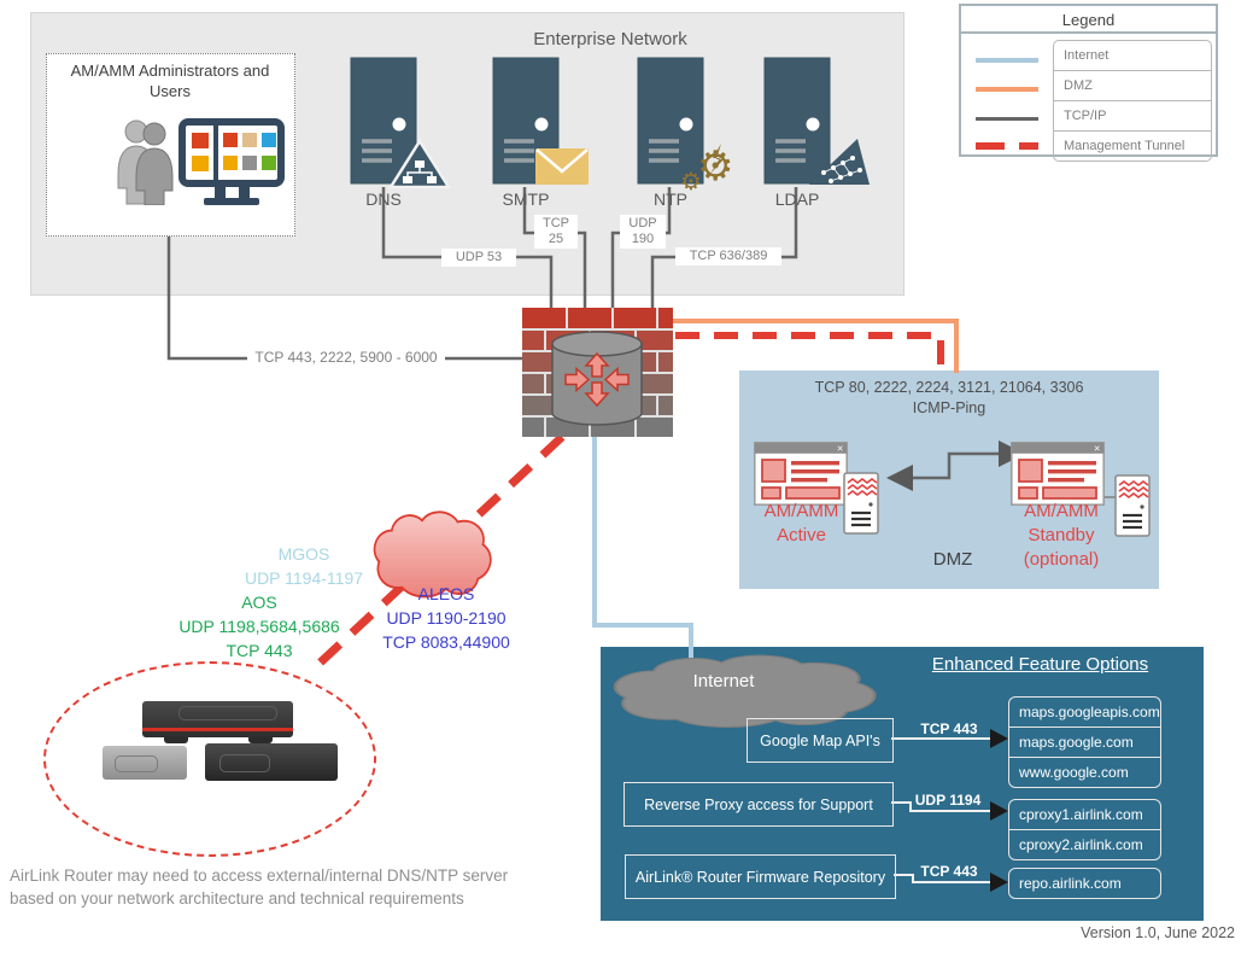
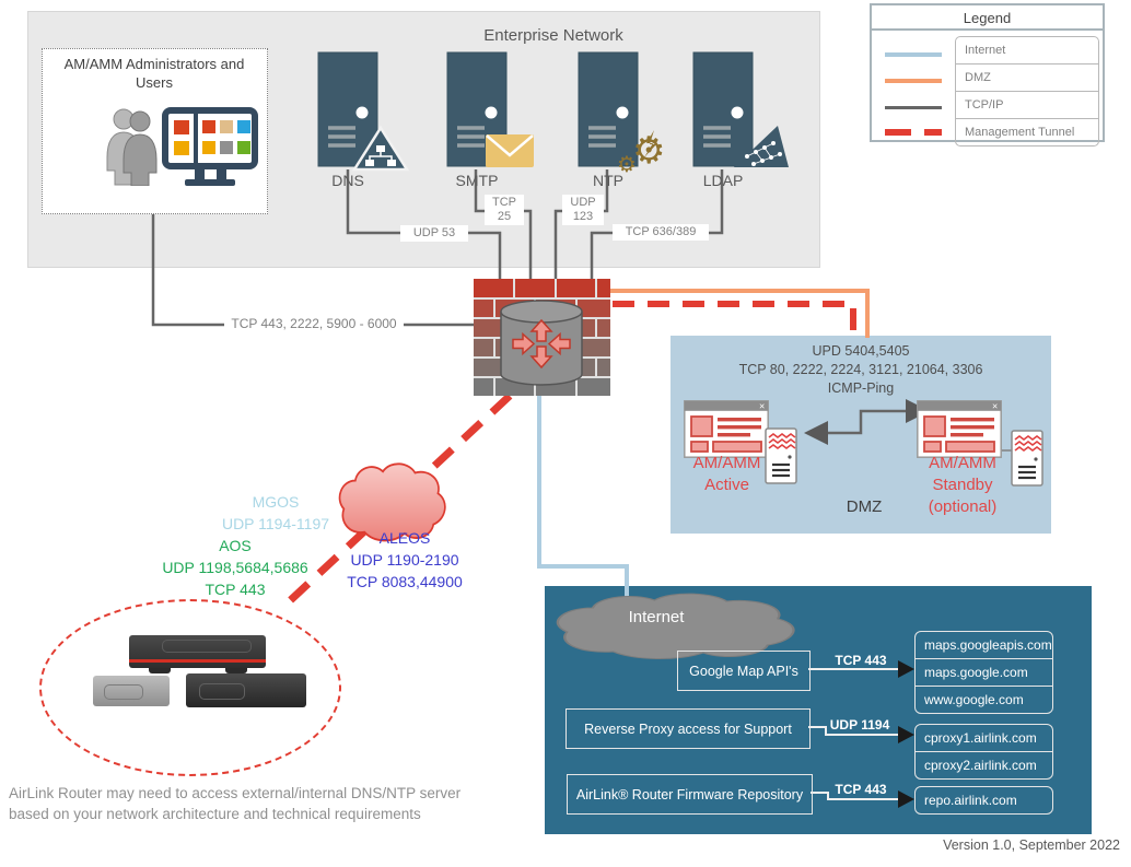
  Enterprise Network
  AM/AMM Administrators and Users
  ⚙
  DNS
  SMTP
  NTP
  LDAP
  UDP 53
  TCP 25
- UDP 190
+ UDP 123
  TCP 636/389
  TCP 443, 2222, 5900 - 6000
+ UPD 5404,5405
  TCP 80, 2222, 2224, 3121, 21064, 3306
  ICMP-Ping
  ×
  ×
  AM/AMM Active
  AM/AMM Standby (optional)
  DMZ
  MGOS
  UDP 1194-1197
  AOS
  UDP 1198,5684,5686
  TCP 443
  ALEOS
  UDP 1190-2190
  TCP 8083,44900
- Enhanced Feature Options
  Internet
  Google Map API's
  Reverse Proxy access for Support
  AirLink® Router Firmware Repository
  TCP 443
  UDP 1194
  TCP 443
  maps.googleapis.com
  maps.google.com
  www.google.com
  cproxy1.airlink.com
  cproxy2.airlink.com
  repo.airlink.com
  AirLink Router may need to access external/internal DNS/NTP server based on your network architecture and technical requirements
- Version 1.0, June 2022
+ Version 1.0, September 2022
  Legend
  Internet
  DMZ
  TCP/IP
  Management Tunnel
